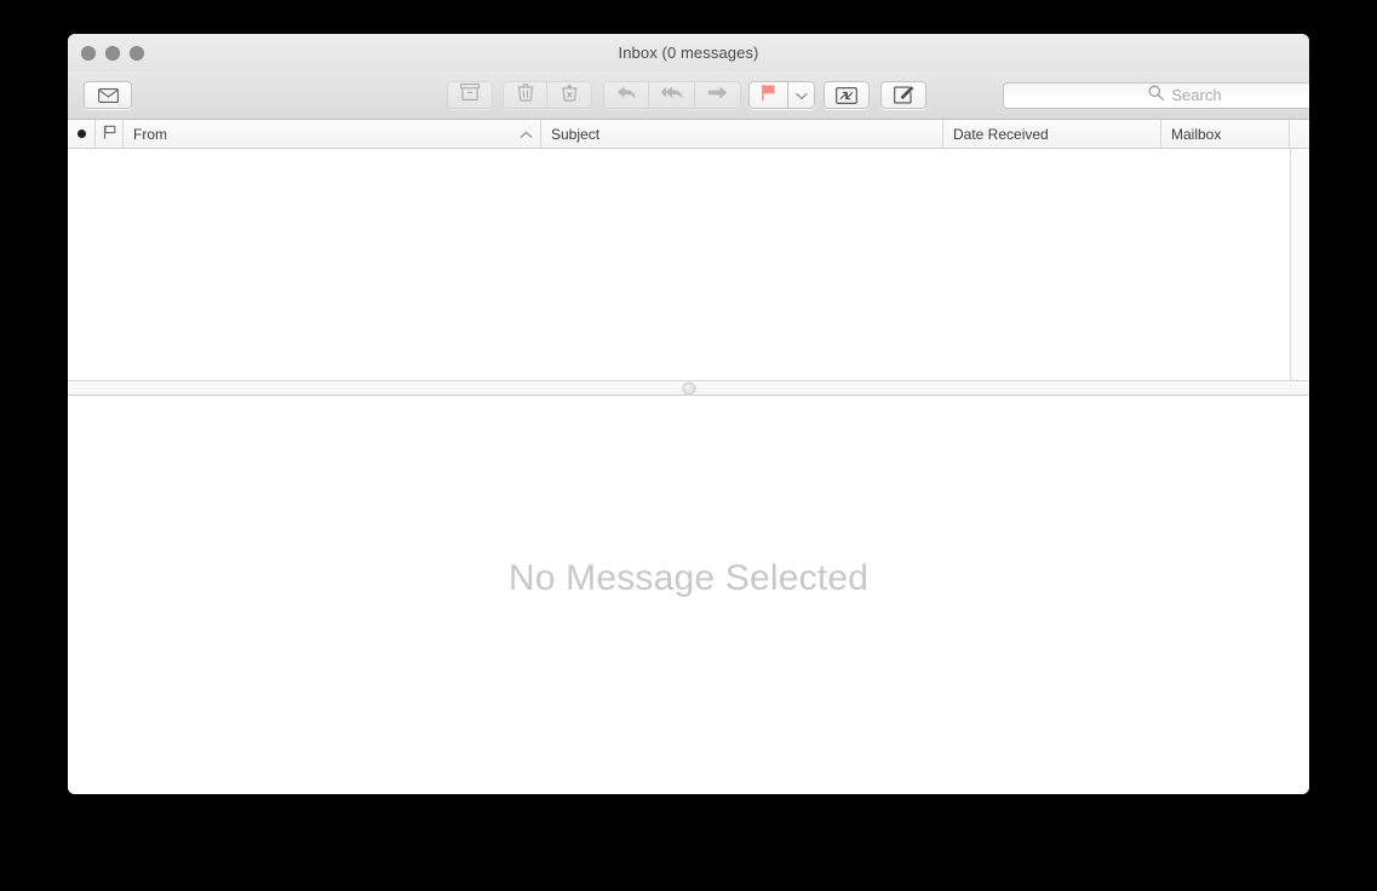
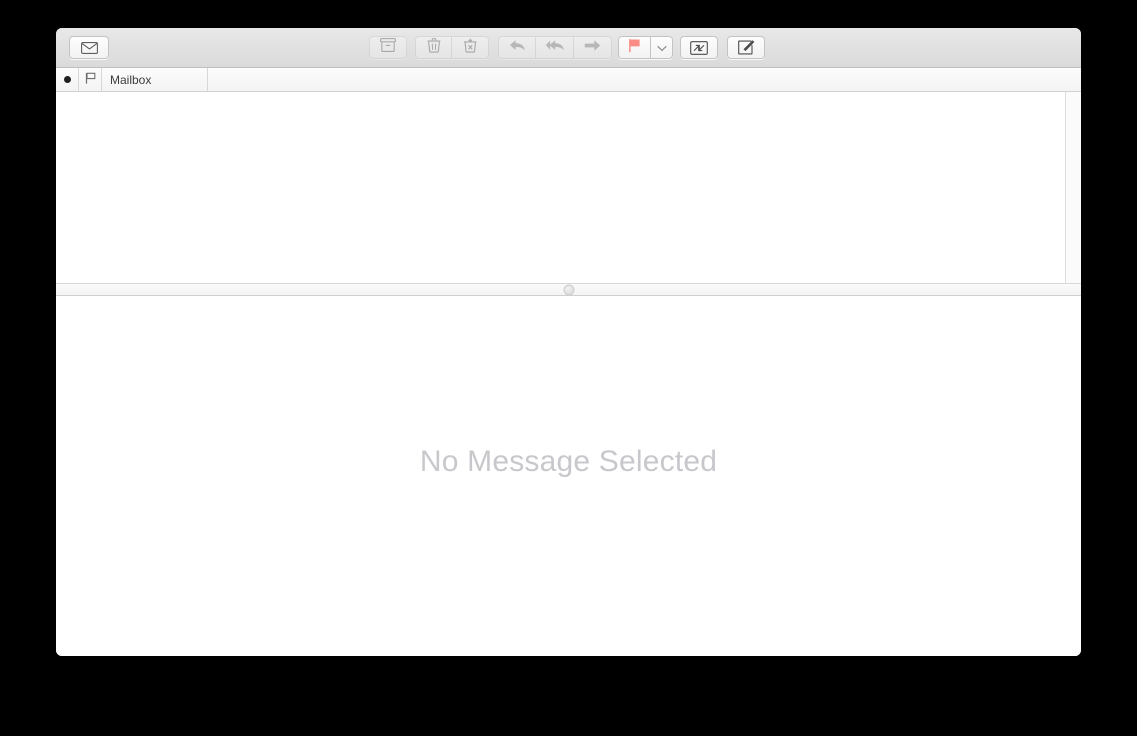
- Inbox (0 messages)
- Search
- From
- Subject
- Date Received
  Mailbox
  No Message Selected
